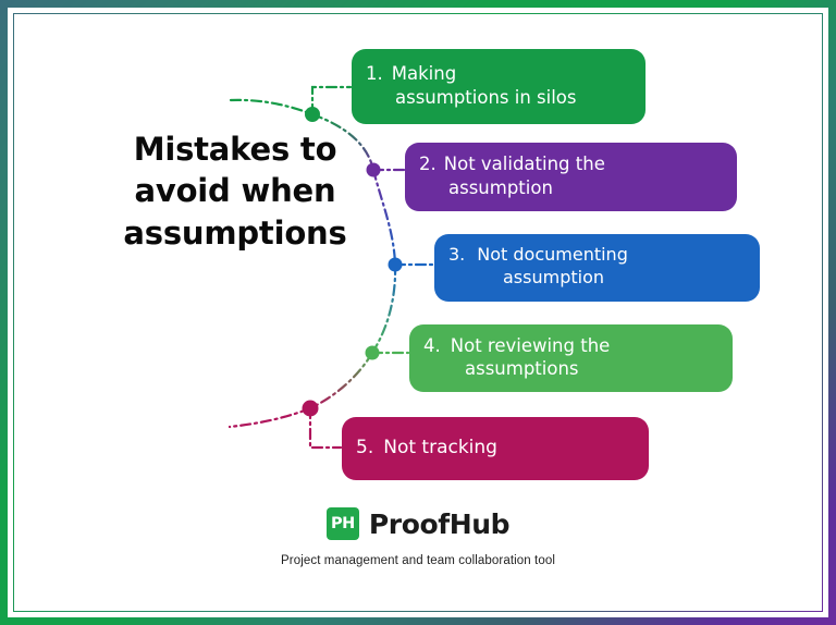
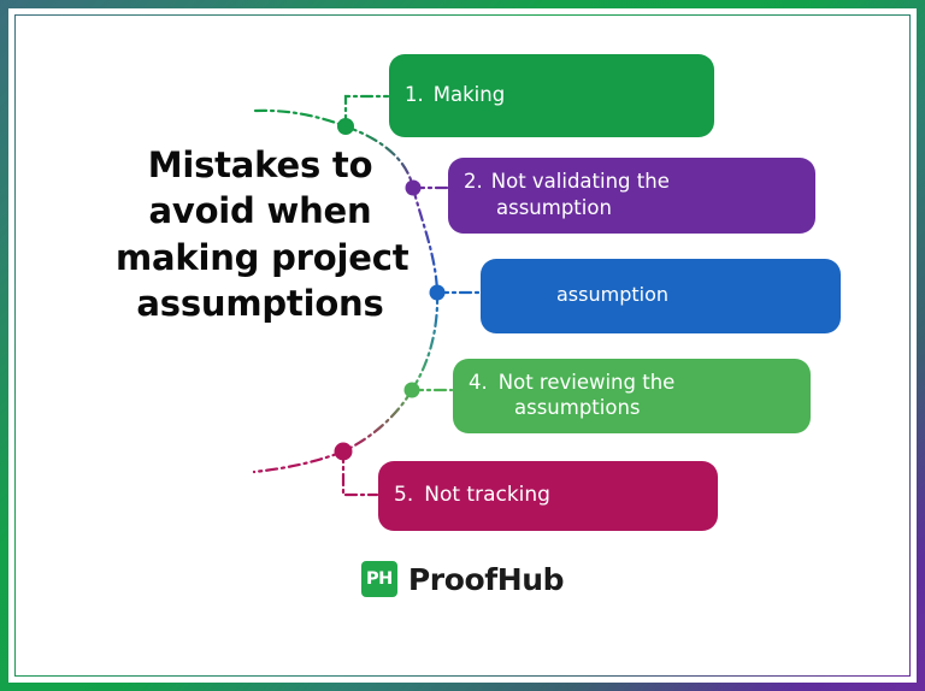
  Mistakes to
  avoid when
+ making project
  assumptions
  1. Making
- assumptions in silos
  2. Not validating the
  assumption
- 3. Not documenting
  assumption
  4. Not reviewing the
  assumptions
  5. Not tracking
  PH
  ProofHub
- Project management and team collaboration tool
